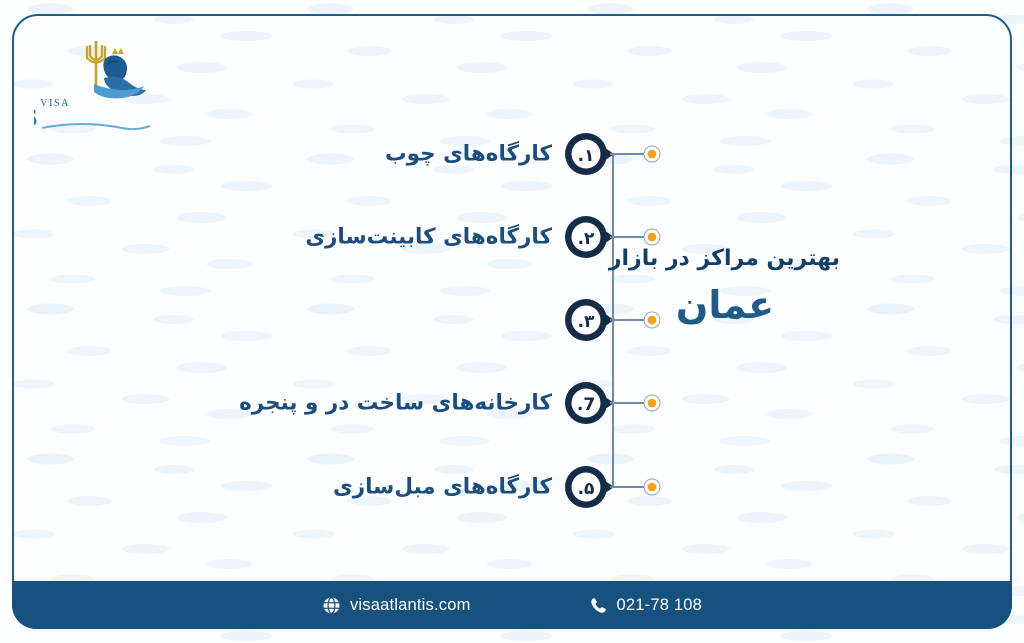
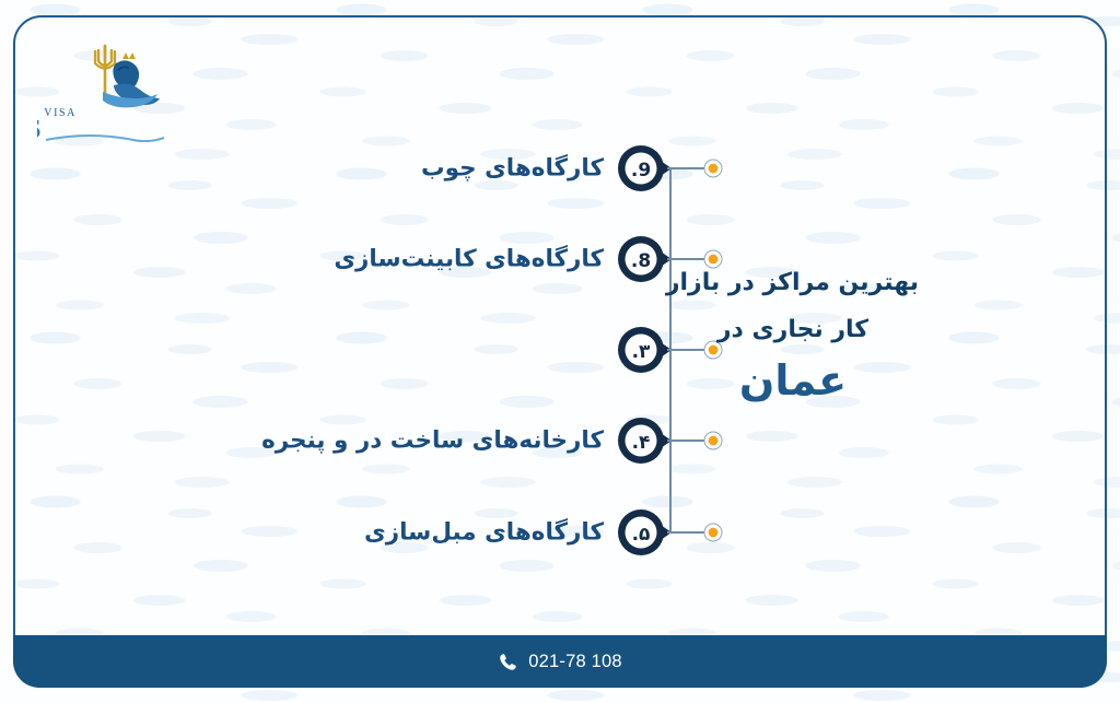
  VISA
  کارگاه‌های چوب
- ۱.
+ 9.
  کارگاه‌های کابینت‌سازی
- ۲.
+ 8.
  ۳.
  کارخانه‌های ساخت در و پنجره
- 7.
+ ۴.
  کارگاه‌های مبل‌سازی
  ۵.
  بهترین مراکز در بازار
+ کار نجاری در
  عمان
- visaatlantis.com
  021-78 108
